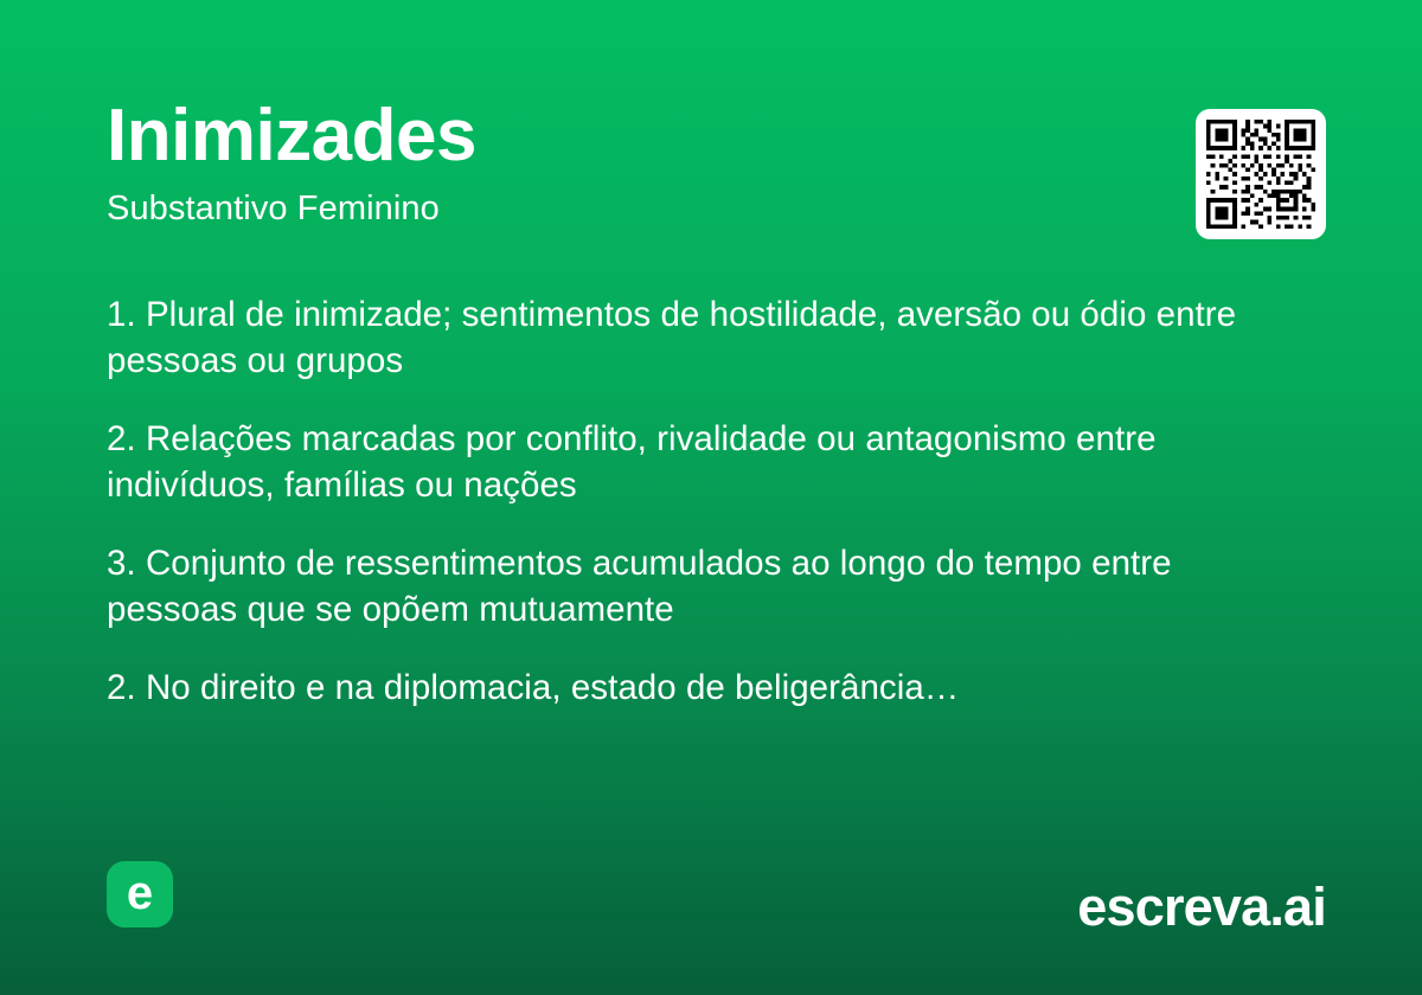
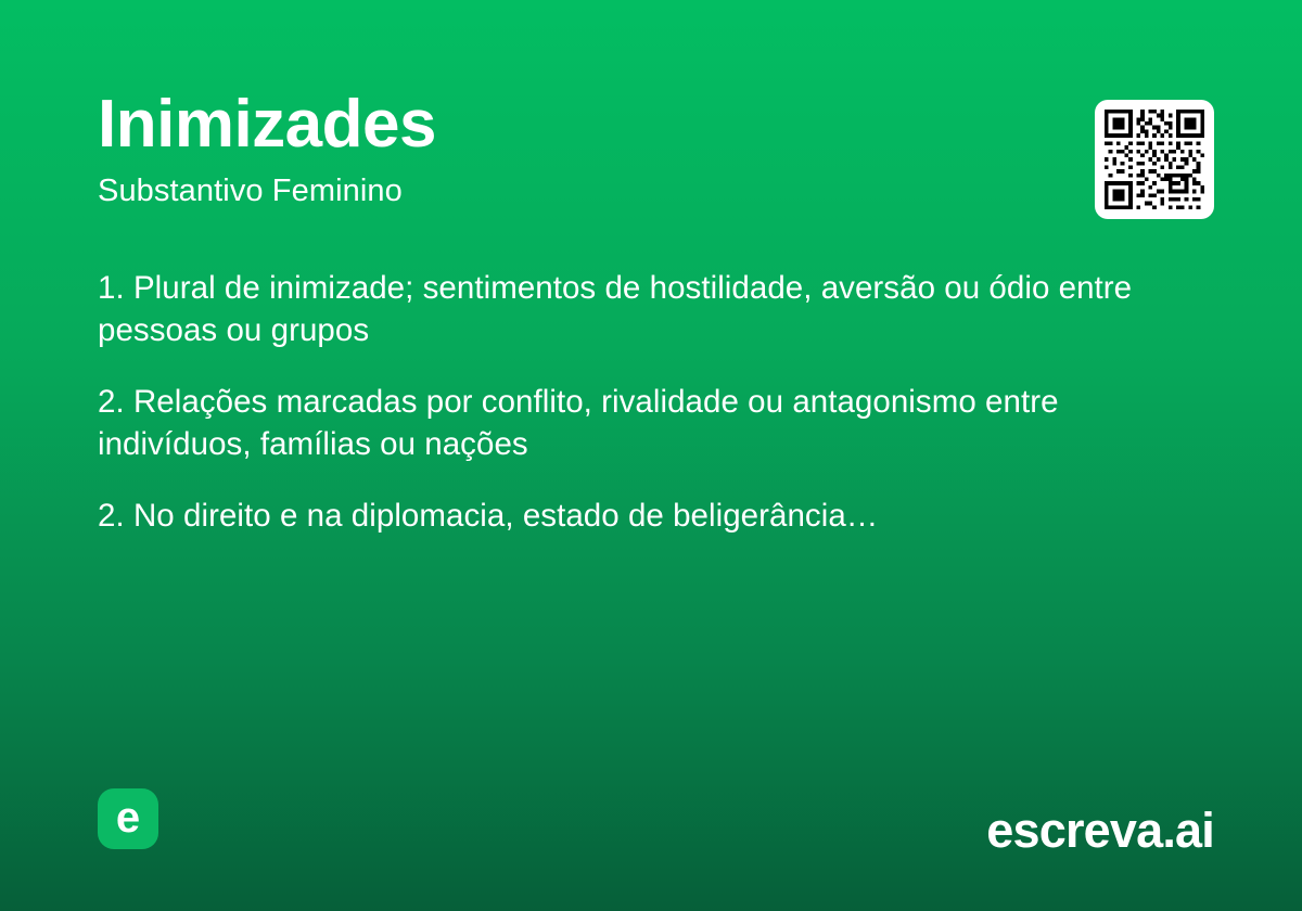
  Inimizades
  Substantivo Feminino
  1. Plural de inimizade; sentimentos de hostilidade, aversão ou ódio entre pessoas ou grupos
  2. Relações marcadas por conflito, rivalidade ou antagonismo entre indivíduos, famílias ou nações
- 3. Conjunto de ressentimentos acumulados ao longo do tempo entre pessoas que se opõem mutuamente
  2. No direito e na diplomacia, estado de beligerância…
  e
  escreva.ai
